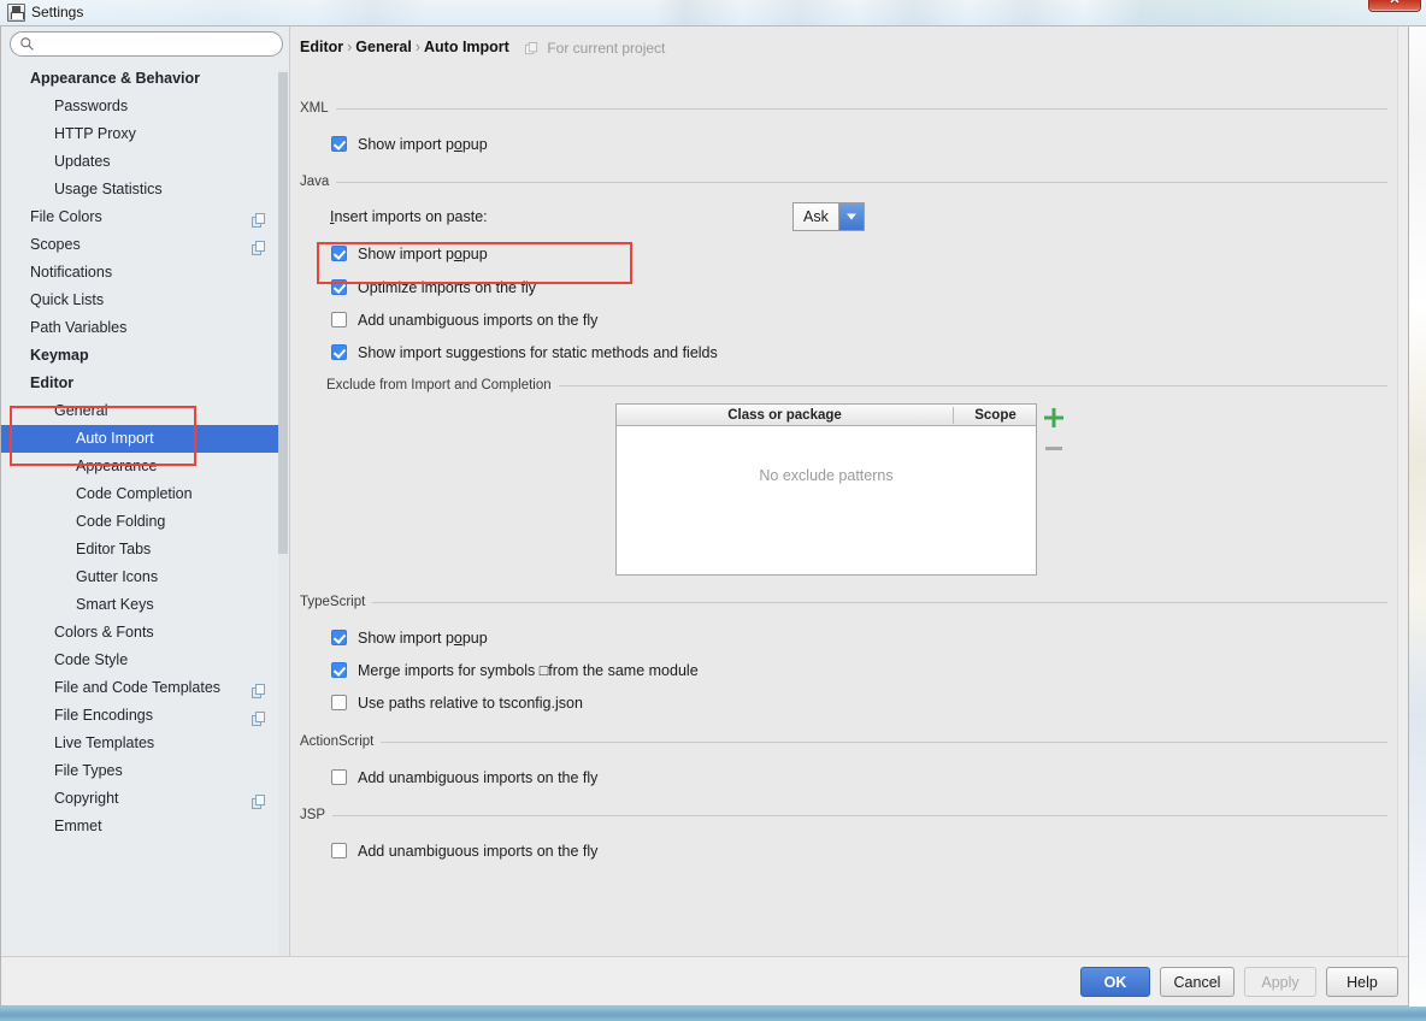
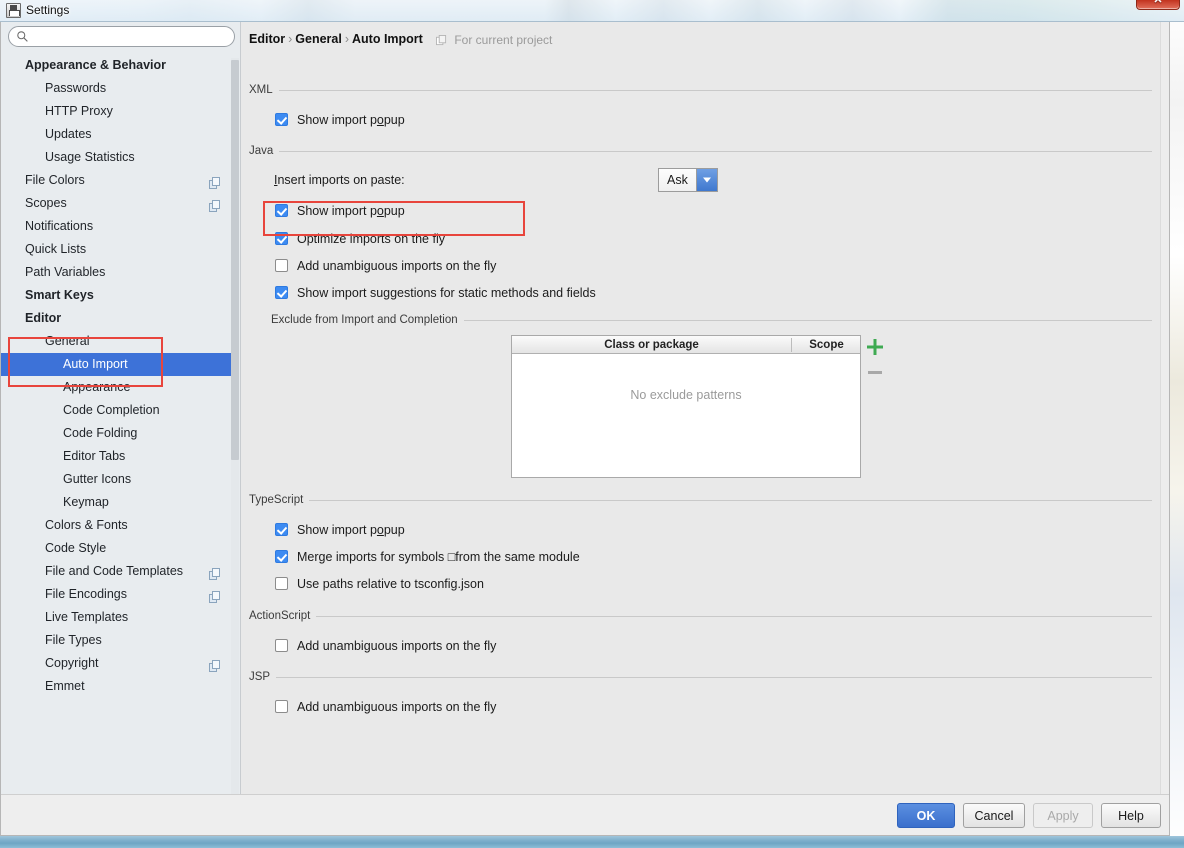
  Settings
  ✕
  Appearance & Behavior
  Passwords
  HTTP Proxy
  Updates
  Usage Statistics
  File Colors
  Scopes
  Notifications
  Quick Lists
  Path Variables
- Keymap
+ Smart Keys
  Editor
  General
  Auto Import
  Appearance
  Code Completion
  Code Folding
  Editor Tabs
  Gutter Icons
- Smart Keys
+ Keymap
  Colors & Fonts
  Code Style
  File and Code Templates
  File Encodings
  Live Templates
  File Types
  Copyright
  Emmet
  Editor › General › Auto Import
  For current project
  XML
  Show import popup
  Java
  Insert imports on paste:
  Ask
  Show import popup
  Optimize imports on the fly
  Add unambiguous imports on the fly
  Show import suggestions for static methods and fields
  Exclude from Import and Completion
  Class or package
  Scope
  No exclude patterns
  TypeScript
  Show import popup
  Merge imports for symbols □from the same module
  Use paths relative to tsconfig.json
  ActionScript
  Add unambiguous imports on the fly
  JSP
  Add unambiguous imports on the fly
  OK
  Cancel
  Apply
  Help
